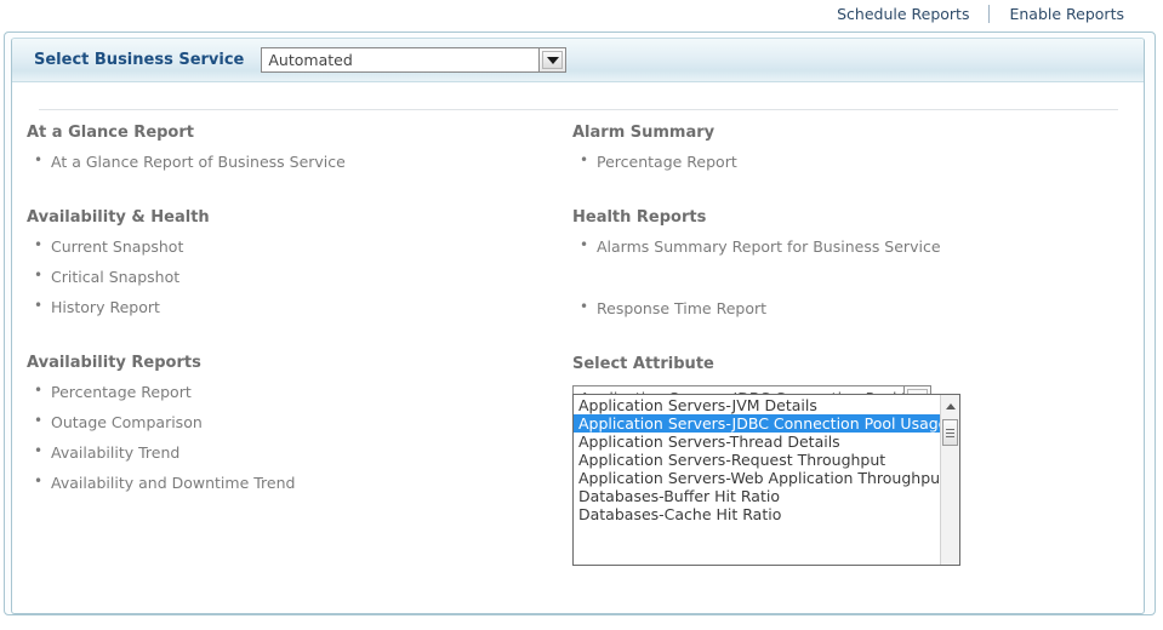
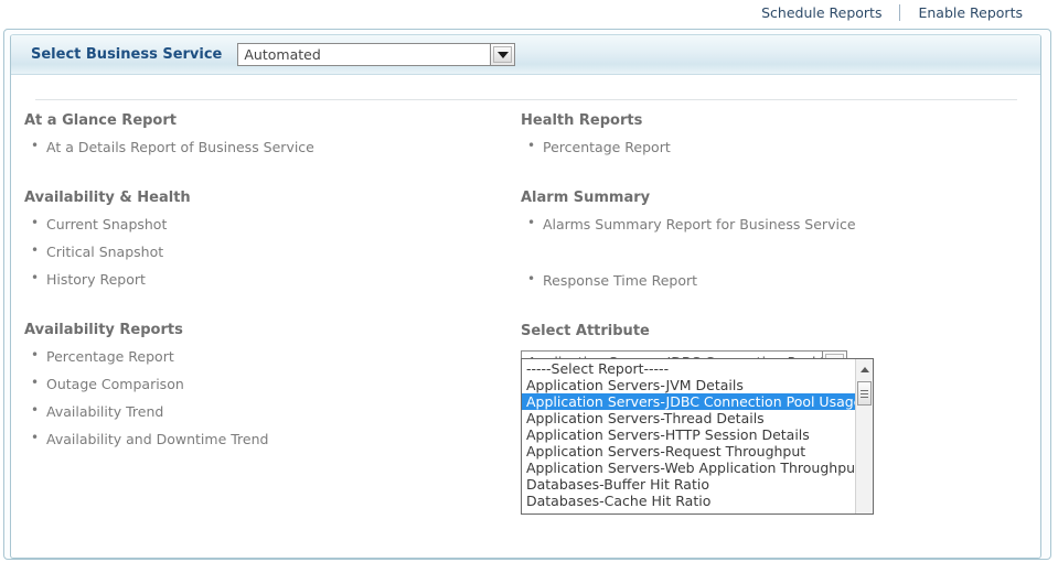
  Schedule Reports
  Enable Reports
  Select Business Service
  Automated
  At a Glance Report
- At a Glance Report of Business Service
+ At a Details Report of Business Service
  Availability & Health
  Current Snapshot
  Critical Snapshot
  History Report
  Availability Reports
  Percentage Report
  Outage Comparison
  Availability Trend
  Availability and Downtime Trend
- Alarm Summary
+ Health Reports
  Percentage Report
- Health Reports
+ Alarm Summary
  Alarms Summary Report for Business Service
  Response Time Report
  Select Attribute
+ -----Select Report-----
  Application Servers-JVM Details
  Application Servers-JDBC Connection Pool Usag
  Application Servers-Thread Details
+ Application Servers-HTTP Session Details
  Application Servers-Request Throughput
  Application Servers-Web Application Throughpu
  Databases-Buffer Hit Ratio
  Databases-Cache Hit Ratio
